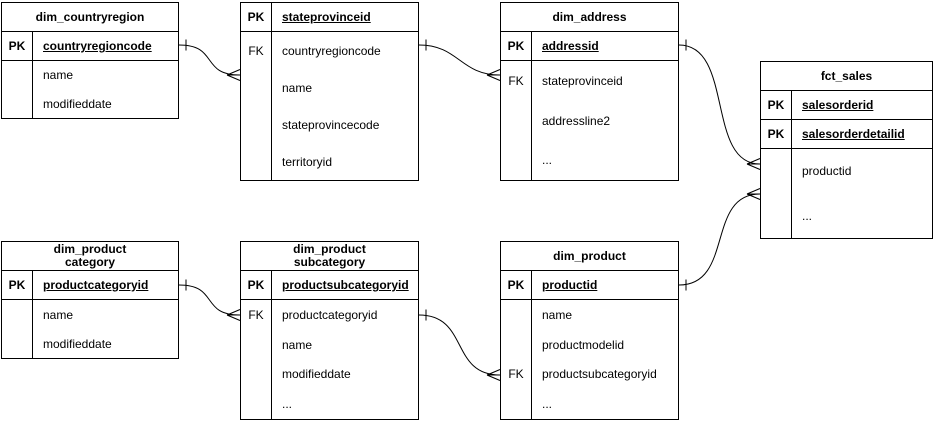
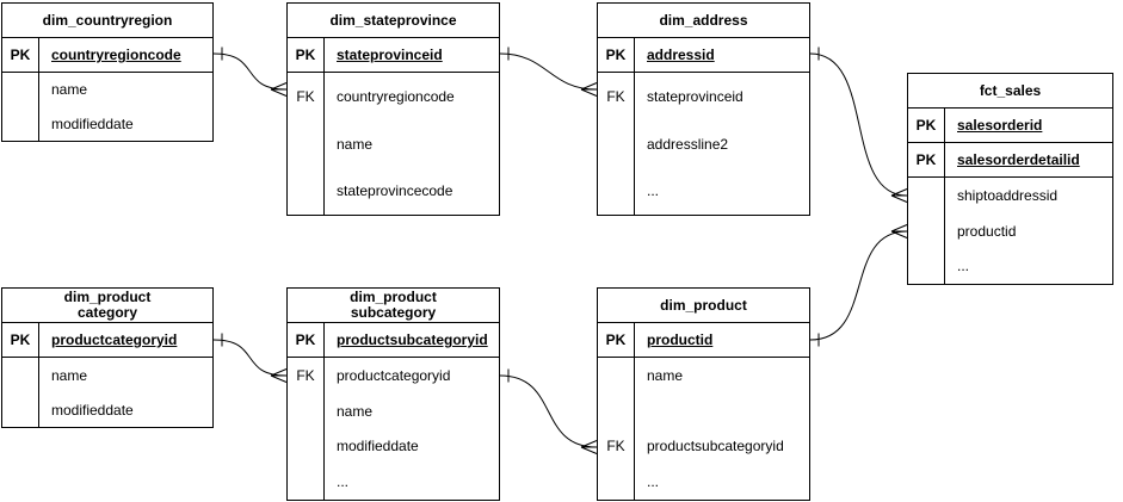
  dim_countryregion
  PK
  countryregioncode
  name
  modifieddate
+ dim_stateprovince
  PK
  stateprovinceid
  FK
  countryregioncode
  name
  stateprovincecode
- territoryid
  dim_address
  PK
  addressid
  FK
  stateprovinceid
  addressline2
  ...
  fct_sales
  PK
  salesorderid
  PK
  salesorderdetailid
+ shiptoaddressid
  productid
  ...
  dim_product
  category
  PK
  productcategoryid
  name
  modifieddate
  dim_product
  subcategory
  PK
  productsubcategoryid
  FK
  productcategoryid
  name
  modifieddate
  ...
  dim_product
  PK
  productid
  name
- productmodelid
  FK
  productsubcategoryid
  ...
